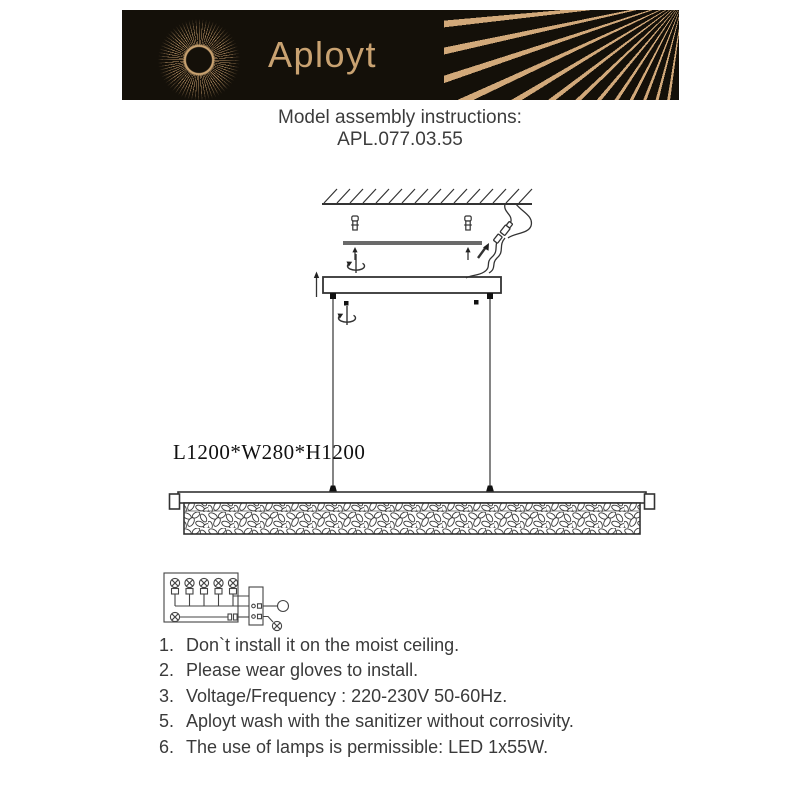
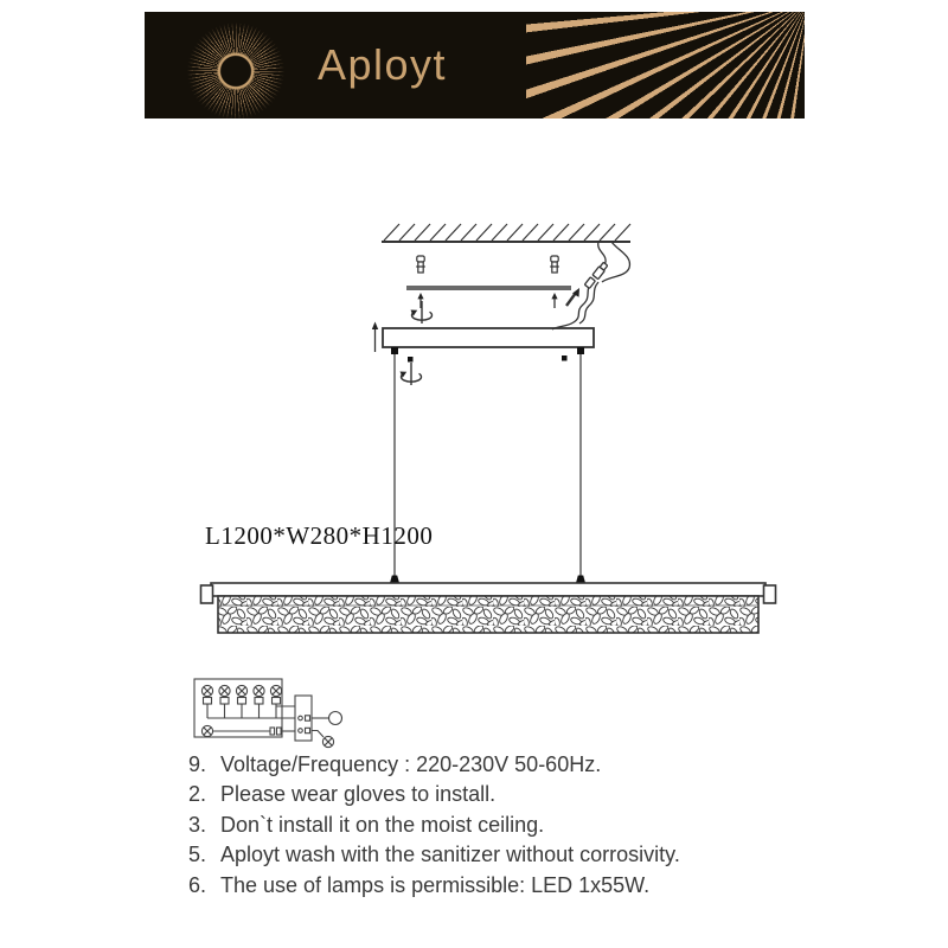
  Aployt
- Model assembly instructions:
- APL.077.03.55
  L1200*W280*H1200
- 1.
+ 9.
- Don`t install it on the moist ceiling.
+ Voltage/Frequency : 220-230V 50-60Hz.
  2.
  Please wear gloves to install.
  3.
- Voltage/Frequency : 220-230V 50-60Hz.
+ Don`t install it on the moist ceiling.
  5.
  Aployt wash with the sanitizer without corrosivity.
  6.
  The use of lamps is permissible: LED 1x55W.
